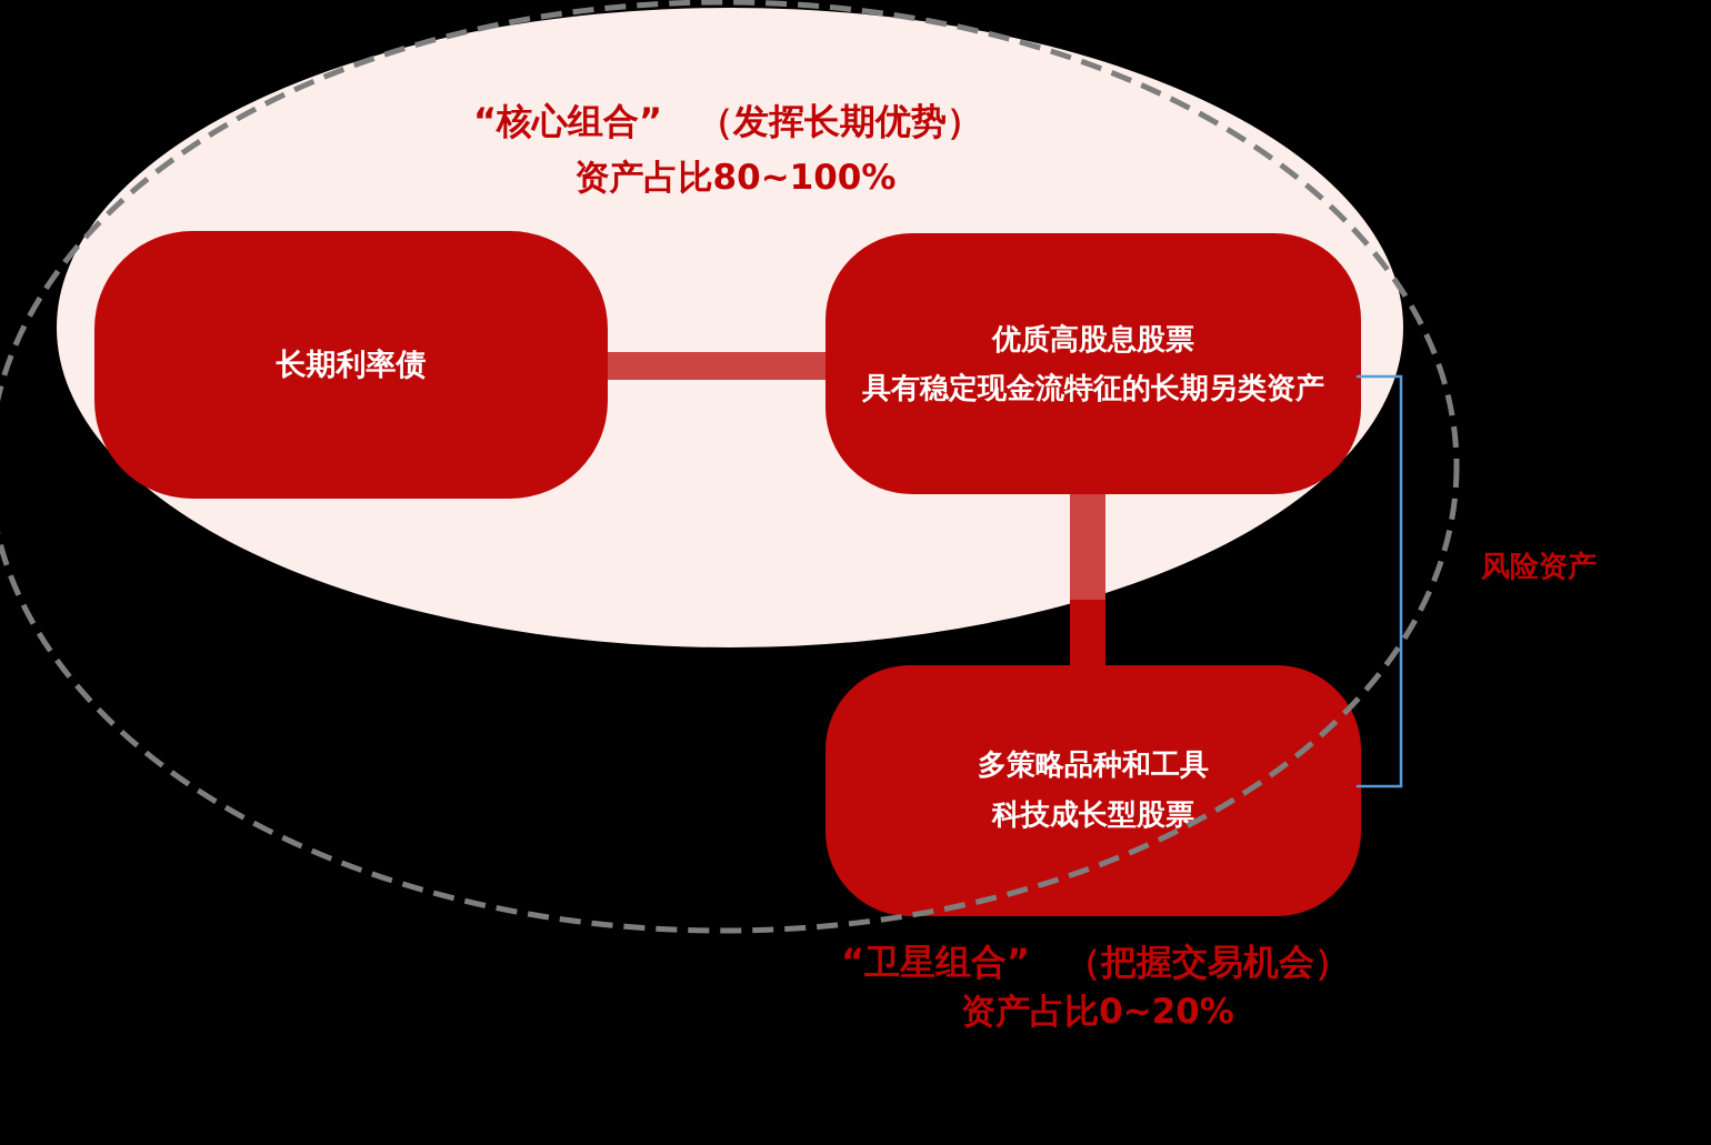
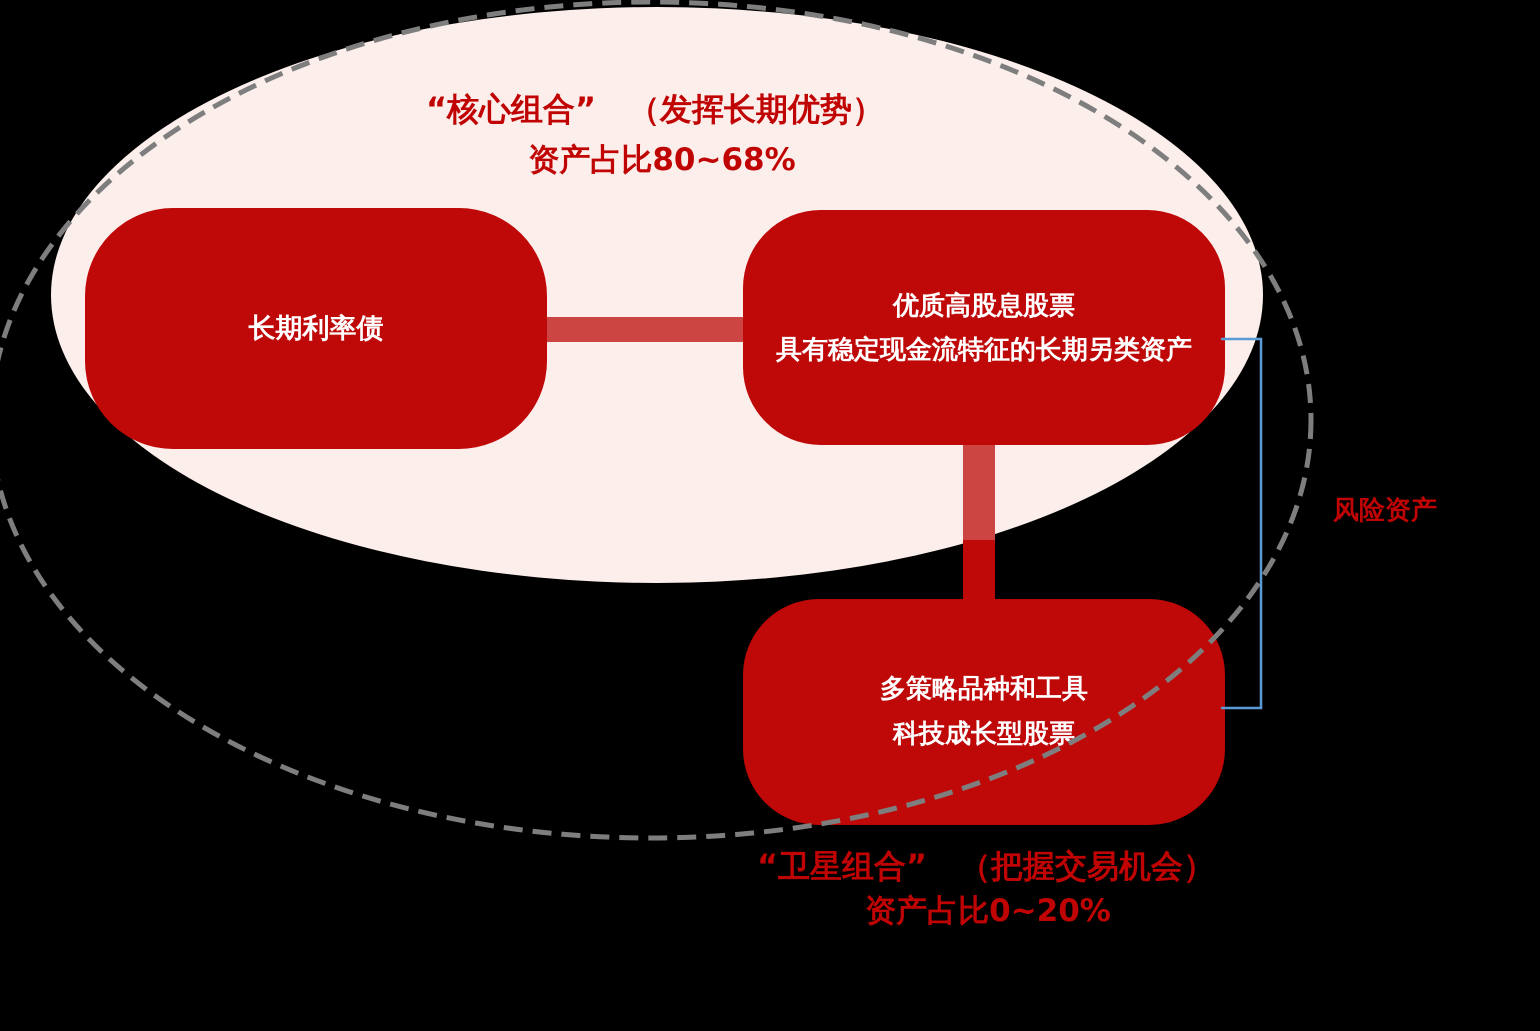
  长期利率债
  优质高股息股票
  具有稳定现金流特征的长期另类资产
  多策略品种和工具
  科技成长型股票
  “核心组合” （发挥长期优势）
- 资产占比80~100%
+ 资产占比80~68%
  “卫星组合” （把握交易机会）
  资产占比0~20%
  风险资产
